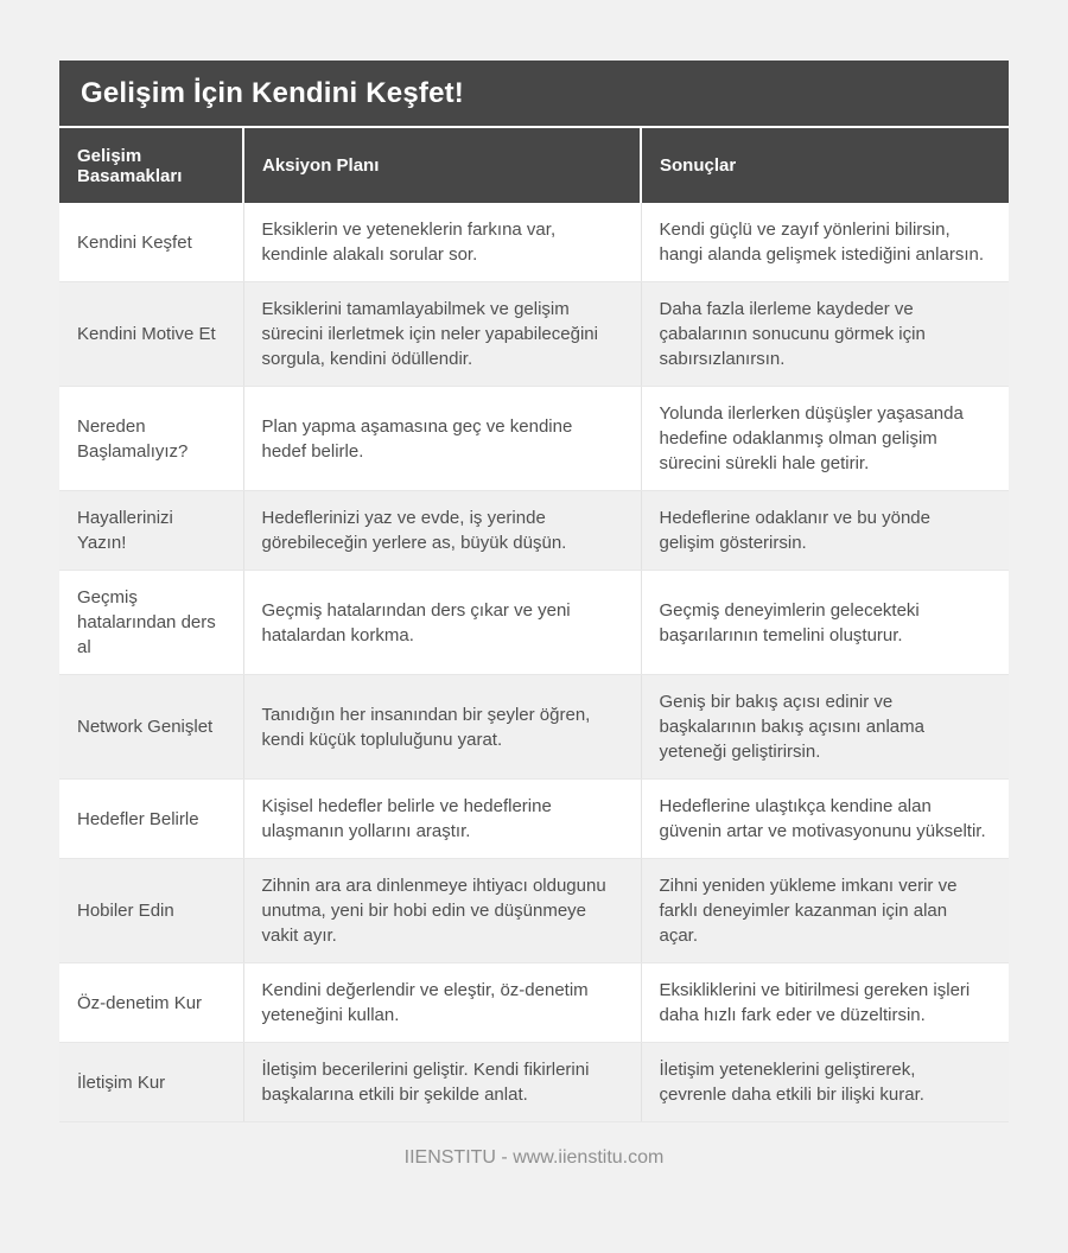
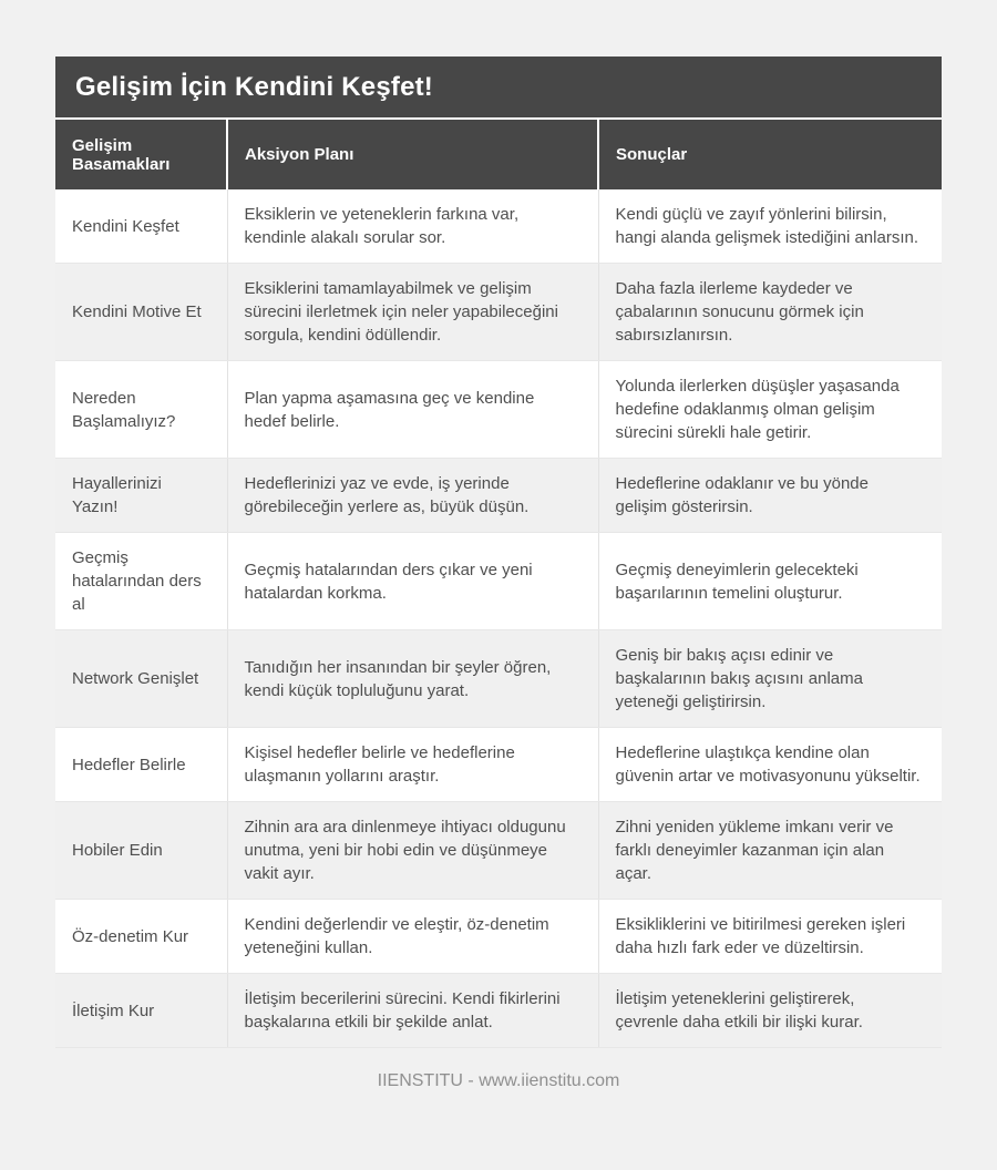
  Gelişim İçin Kendini Keşfet!
  Gelişim Basamakları	Aksiyon Planı	Sonuçlar
  Kendini Keşfet	Eksiklerin ve yeteneklerin farkına var, kendinle alakalı sorular sor.	Kendi güçlü ve zayıf yönlerini bilirsin, hangi alanda gelişmek istediğini anlarsın.
  Kendini Motive Et	Eksiklerini tamamlayabilmek ve gelişim sürecini ilerletmek için neler yapabileceğini sorgula, kendini ödüllendir.	Daha fazla ilerleme kaydeder ve çabalarının sonucunu görmek için sabırsızlanırsın.
  Nereden Başlamalıyız?	Plan yapma aşamasına geç ve kendine hedef belirle.	Yolunda ilerlerken düşüşler yaşasanda hedefine odaklanmış olman gelişim sürecini sürekli hale getirir.
  Hayallerinizi Yazın!	Hedeflerinizi yaz ve evde, iş yerinde görebileceğin yerlere as, büyük düşün.	Hedeflerine odaklanır ve bu yönde gelişim gösterirsin.
  Geçmiş hatalarından ders al	Geçmiş hatalarından ders çıkar ve yeni hatalardan korkma.	Geçmiş deneyimlerin gelecekteki başarılarının temelini oluşturur.
  Network Genişlet	Tanıdığın her insanından bir şeyler öğren, kendi küçük topluluğunu yarat.	Geniş bir bakış açısı edinir ve başkalarının bakış açısını anlama yeteneği geliştirirsin.
- Hedefler Belirle	Kişisel hedefler belirle ve hedeflerine ulaşmanın yollarını araştır.	Hedeflerine ulaştıkça kendine alan güvenin artar ve motivasyonunu yükseltir.
+ Hedefler Belirle	Kişisel hedefler belirle ve hedeflerine ulaşmanın yollarını araştır.	Hedeflerine ulaştıkça kendine olan güvenin artar ve motivasyonunu yükseltir.
  Hobiler Edin	Zihnin ara ara dinlenmeye ihtiyacı oldugunu unutma, yeni bir hobi edin ve düşünmeye vakit ayır.	Zihni yeniden yükleme imkanı verir ve farklı deneyimler kazanman için alan açar.
  Öz-denetim Kur	Kendini değerlendir ve eleştir, öz-denetim yeteneğini kullan.	Eksikliklerini ve bitirilmesi gereken işleri daha hızlı fark eder ve düzeltirsin.
- İletişim Kur	İletişim becerilerini geliştir. Kendi fikirlerini başkalarına etkili bir şekilde anlat.	İletişim yeteneklerini geliştirerek, çevrenle daha etkili bir ilişki kurar.
+ İletişim Kur	İletişim becerilerini sürecini. Kendi fikirlerini başkalarına etkili bir şekilde anlat.	İletişim yeteneklerini geliştirerek, çevrenle daha etkili bir ilişki kurar.
  IIENSTITU - www.iienstitu.com
